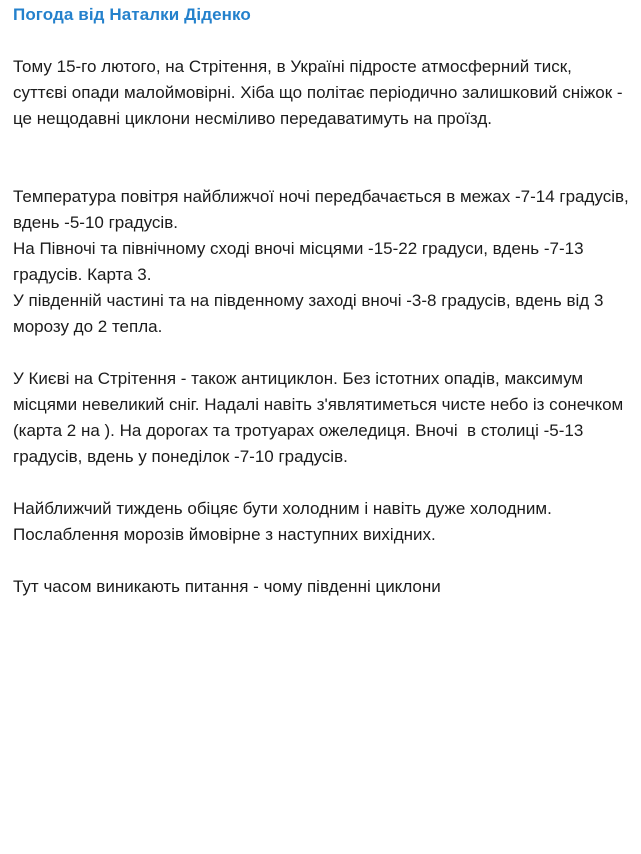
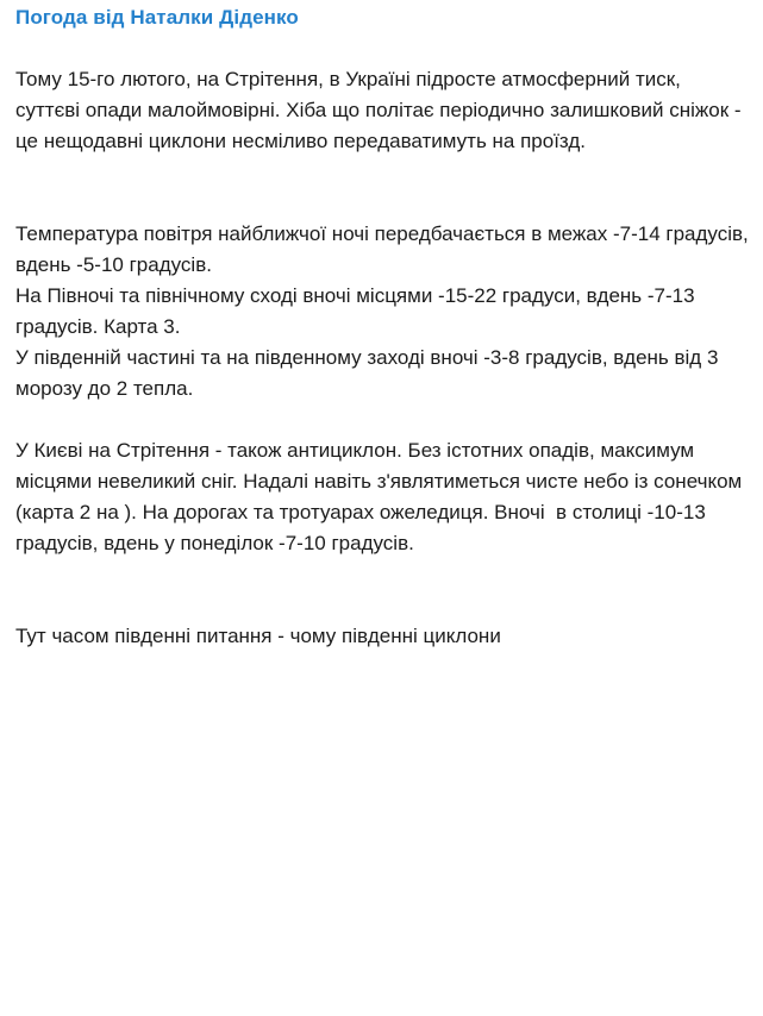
  Погода від Наталки Діденко
  Тому 15-го лютого, на Стрітення, в Україні підросте атмосферний тиск, суттєві опади малоймовірні. Хіба що політає періодично залишковий сніжок - це нещодавні циклони несміливо передаватимуть на проїзд.
  Температура повітря найближчої ночі передбачається в межах -7-14 градусів, вдень -5-10 градусів.
  На Півночі та північному сході вночі місцями -15-22 градуси, вдень -7-13 градусів. Карта 3.
  У південній частині та на південному заході вночі -3-8 градусів, вдень від 3 морозу до 2 тепла.
- У Києві на Стрітення - також антициклон. Без істотних опадів, максимум місцями невеликий сніг. Надалі навіть з'являтиметься чисте небо із сонечком (карта 2 на ). На дорогах та тротуарах ожеледиця. Вночі в столиці -5-13 градусів, вдень у понеділок -7-10 градусів.
+ У Києві на Стрітення - також антициклон. Без істотних опадів, максимум місцями невеликий сніг. Надалі навіть з'являтиметься чисте небо із сонечком (карта 2 на ). На дорогах та тротуарах ожеледиця. Вночі в столиці -10-13 градусів, вдень у понеділок -7-10 градусів.
- Найближчий тиждень обіцяє бути холодним і навіть дуже холодним.
- Послаблення морозів ймовірне з наступних вихідних.
- Тут часом виникають питання - чому південні циклони
+ Тут часом південні питання - чому південні циклони
